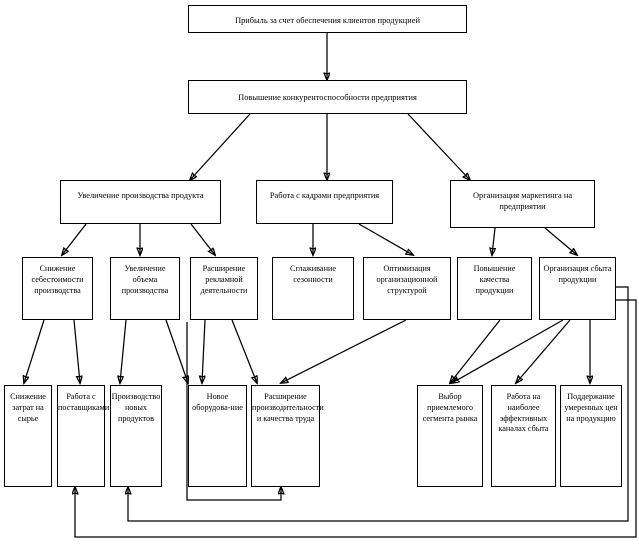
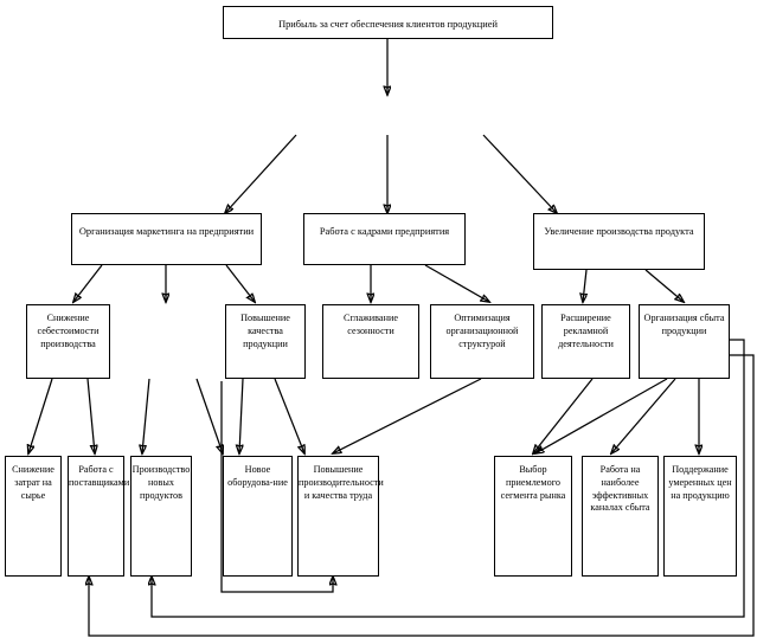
  Прибыль за счет обеспечения клиентов продукцией
- Повышение конкурентоспособности предприятия
- Увеличение производства продукта
+ Организация маркетинга на предприятии
  Работа с кадрами предприятия
- Организация маркетинга на предприятии
+ Увеличение производства продукта
  Снижение себестоимости производства
- Увеличение объема производства
- Расширение рекламной деятельности
+ Повышение качества продукции
  Сглаживание сезонности
  Оптимизация организационной структурой
- Повышение качества продукции
+ Расширение рекламной деятельности
  Организация сбыта продукции
  Снижение затрат на сырье
  Работа с поставщиками
  Производство новых продуктов
  Новое оборудова-ние
- Расширение производительности и качества труда
+ Повышение производительности и качества труда
  Выбор приемлемого сегмента рынка
  Работа на наиболее эффективных каналах сбыта
  Поддержание умеренных цен на продукцию
